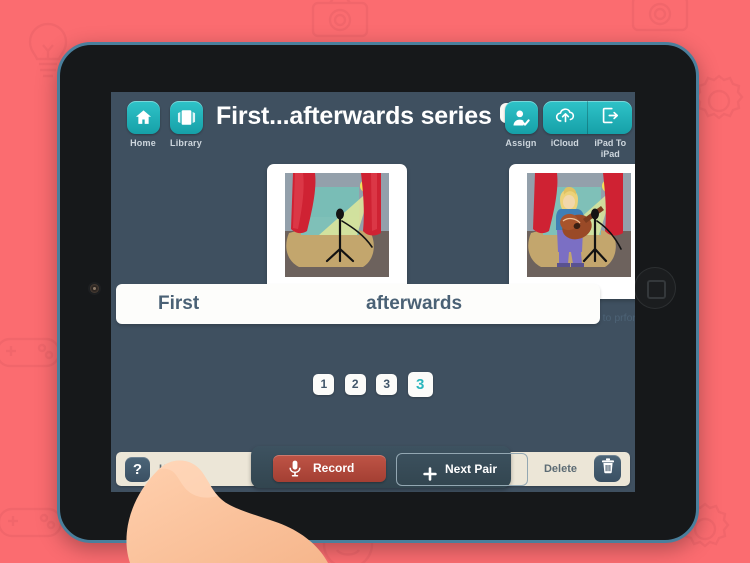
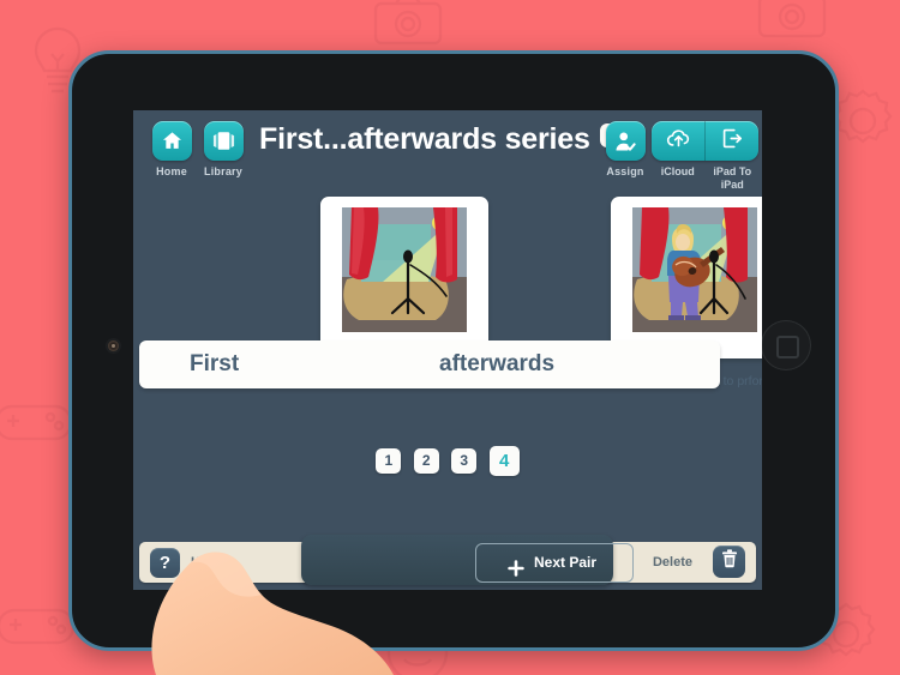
  Home
  Library
  First...afterwards series
  Assign
  iCloud
  iPad To
  iPad
  First
  afterwards
- 1 2 3 3
+ 1 2 3 4
  ?
- Record
  Next Pair
  Delete
